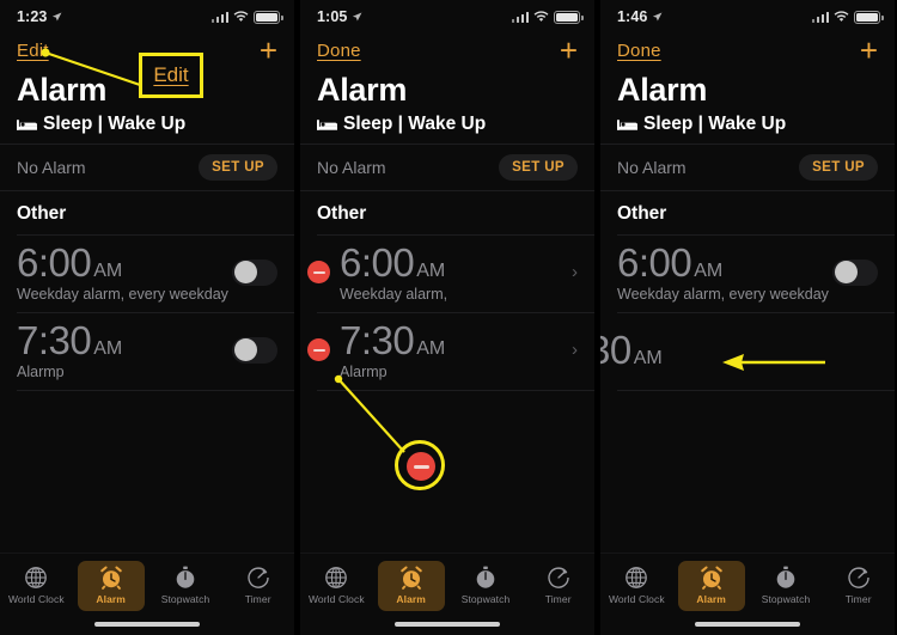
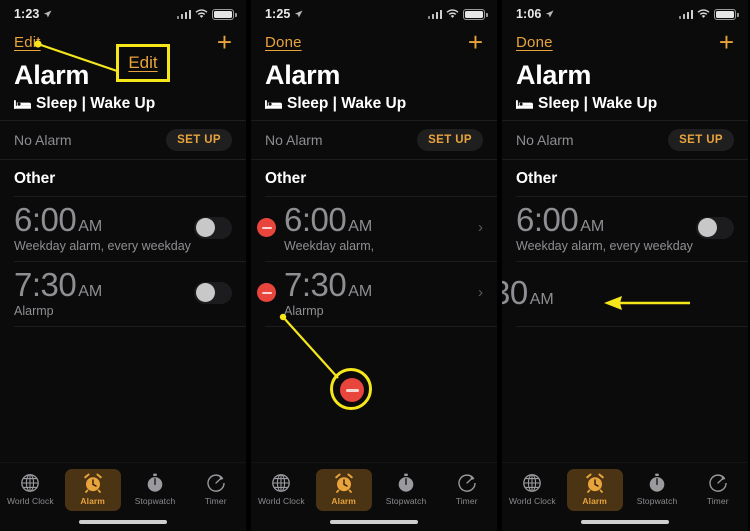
  1:23
  Edi
  +
  Alarm
  Sleep | Wake Up
  No Alarm
  SET UP
  Other
  6:00
  AM
  Weekday alarm, every weekday
  7:30
  AM
  Alarmp
  World Clock
  Alarm
  Stopwatch
  Timer
- 1:05
+ 1:25
  Done
  +
  Alarm
  Sleep | Wake Up
  No Alarm
  SET UP
  Other
  6:00
  AM
  Weekday alarm,
  ›
  7:30
  AM
  Alarmp
  ›
  World Clock
  Alarm
  Stopwatch
  Timer
- 1:46
+ 1:06
  Done
  +
  Alarm
  Sleep | Wake Up
  No Alarm
  SET UP
  Other
  6:00
  AM
  Weekday alarm, every weekday
  AM
  World Clock
  Alarm
  Stopwatch
  Timer
  Edit
